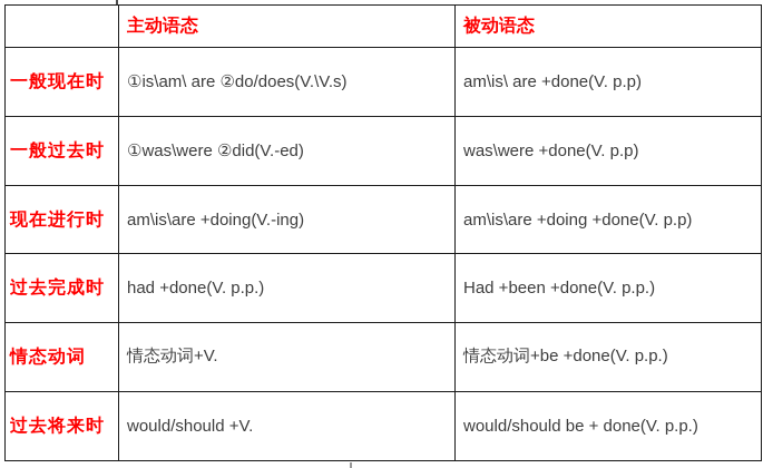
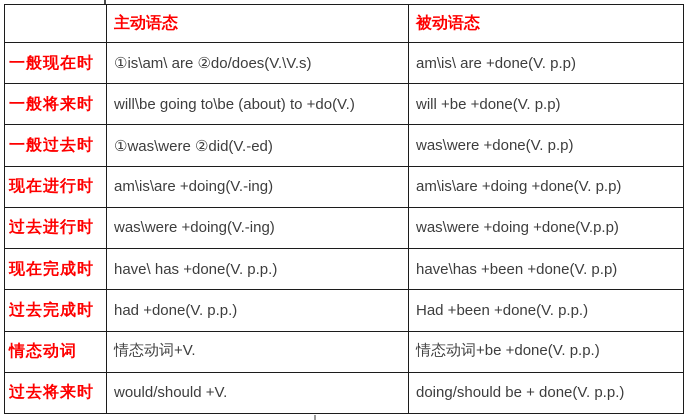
  	主动语态	被动语态
  一般现在时	①is\am\ are ②do/does(V.\V.s)	am\is\ are +done(V. p.p)
+ 一般将来时	will\be going to\be (about) to +do(V.)	will +be +done(V. p.p)
  一般过去时	①was\were ②did(V.-ed)	was\were +done(V. p.p)
  现在进行时	am\is\are +doing(V.-ing)	am\is\are +doing +done(V. p.p)
+ 过去进行时	was\were +doing(V.-ing)	was\were +doing +done(V.p.p)
+ 现在完成时	have\ has +done(V. p.p.)	have\has +been +done(V. p.p)
  过去完成时	had +done(V. p.p.)	Had +been +done(V. p.p.)
  情态动词	情态动词+V.	情态动词+be +done(V. p.p.)
- 过去将来时	would/should +V.	would/should be + done(V. p.p.)
+ 过去将来时	would/should +V.	doing/should be + done(V. p.p.)
